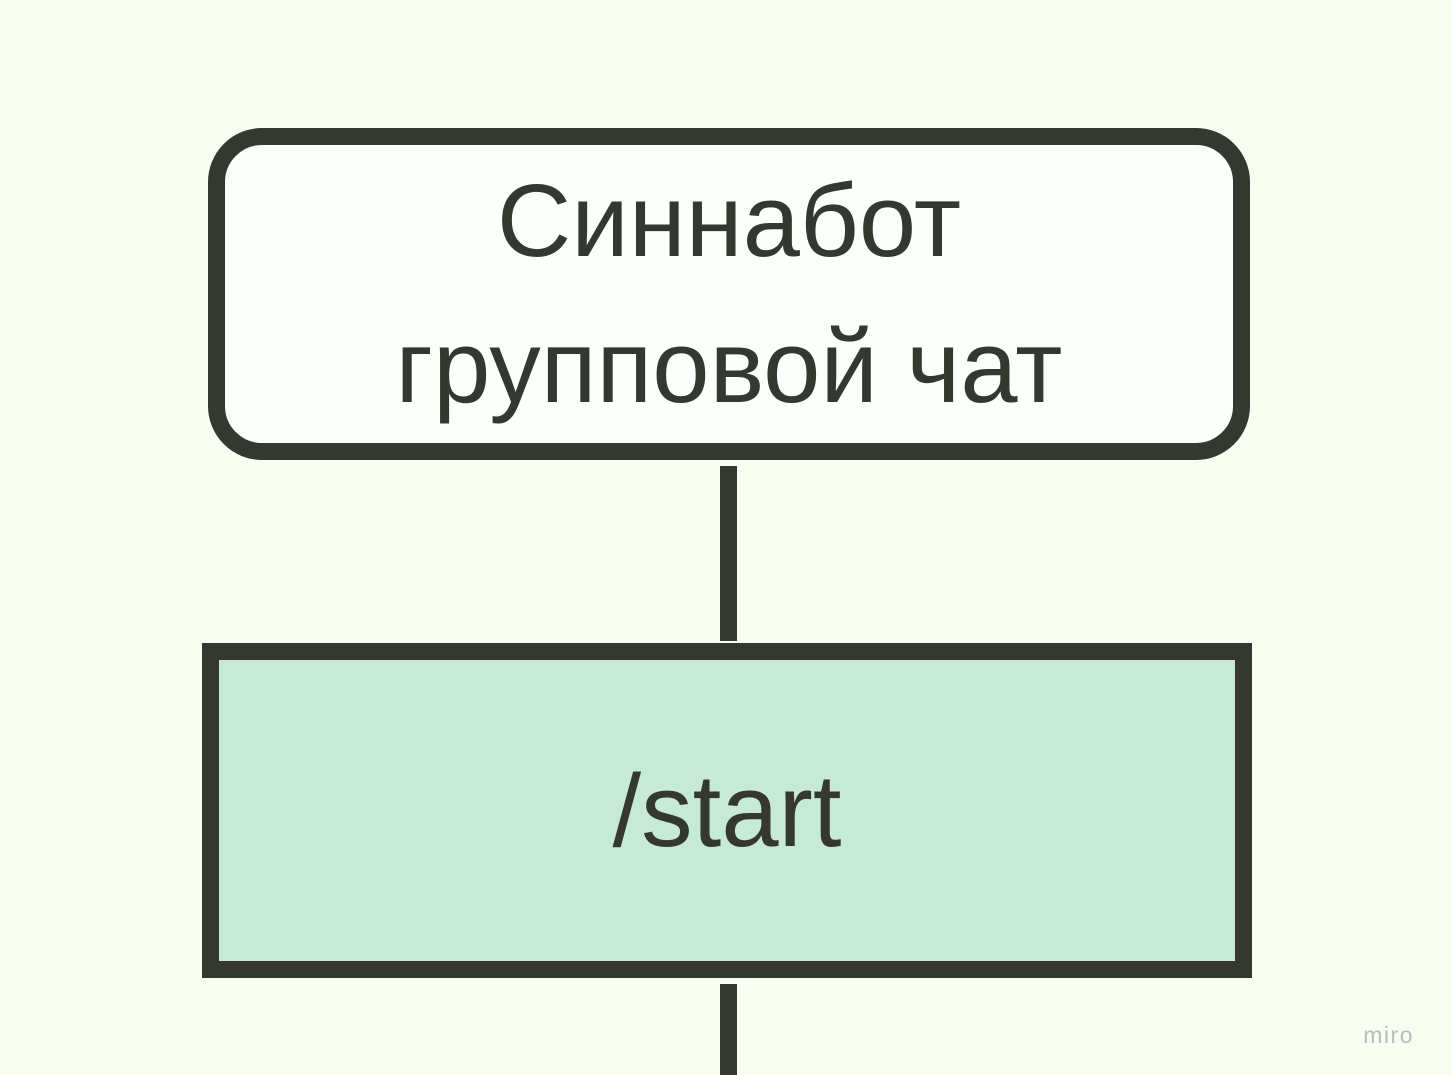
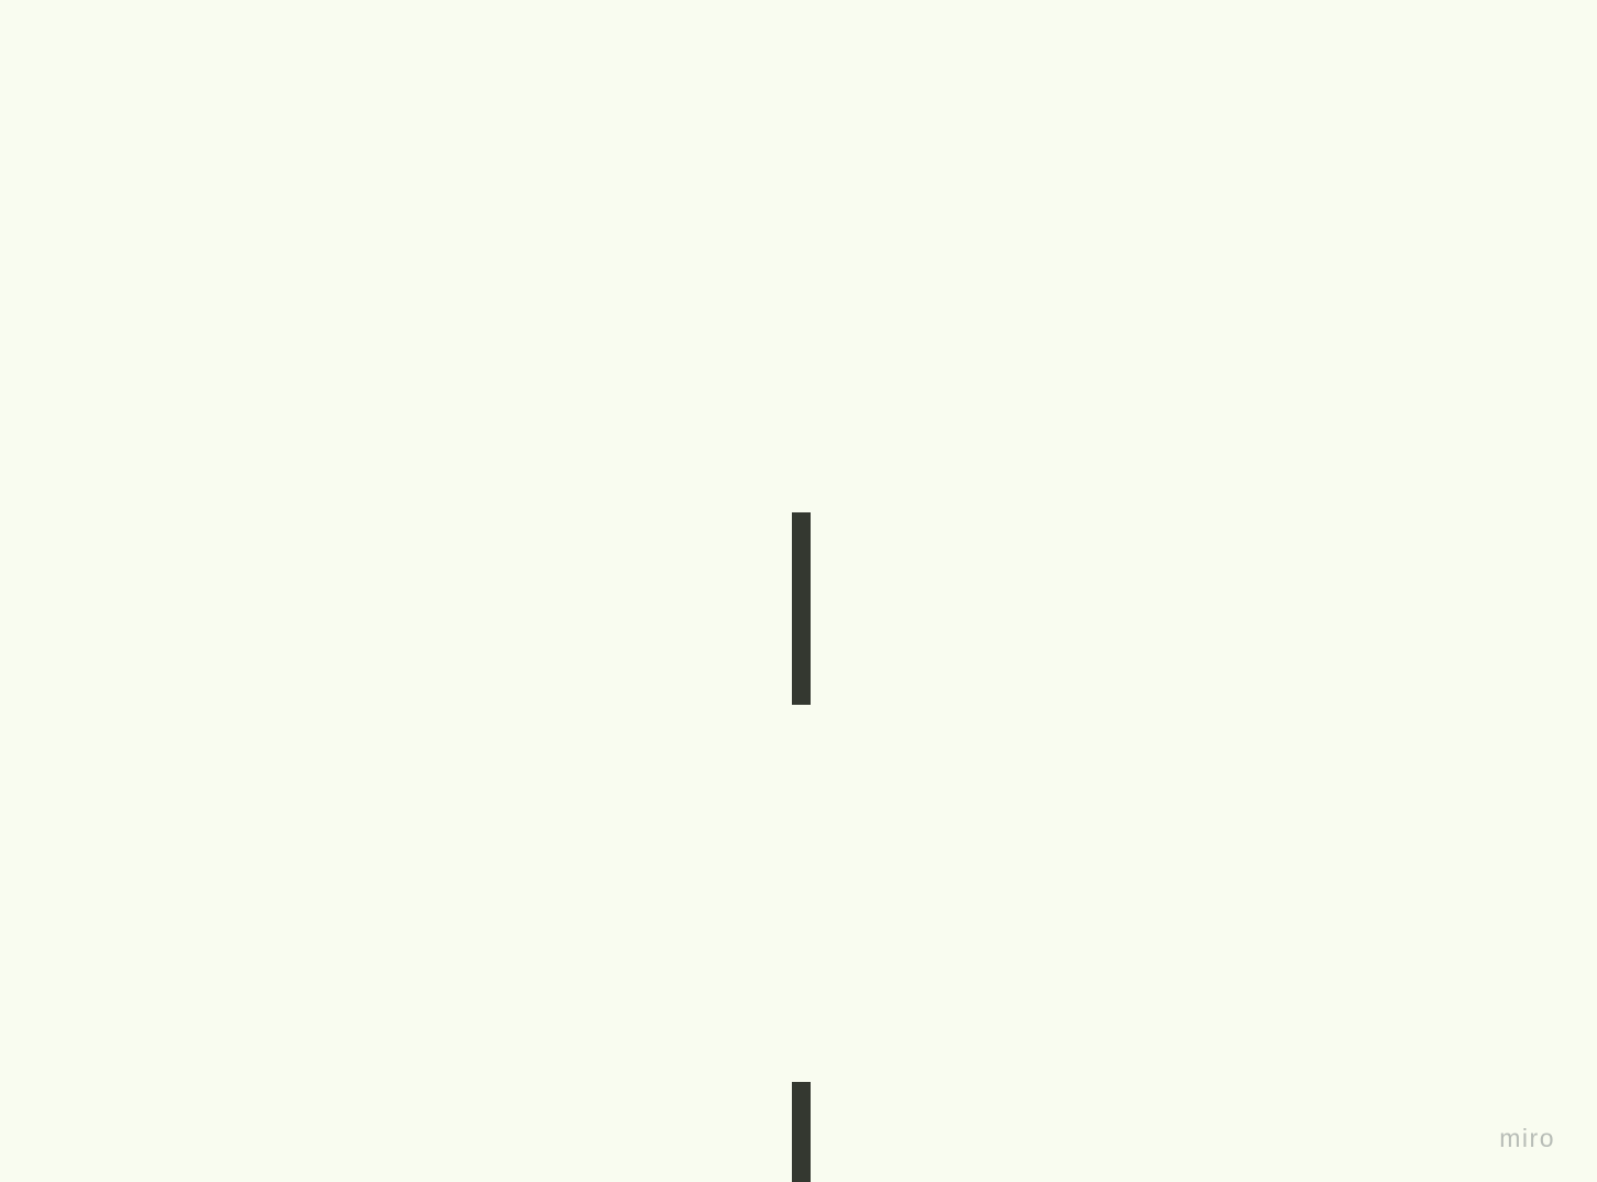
- Синнабот
- групповой чат
- /start
  miro
